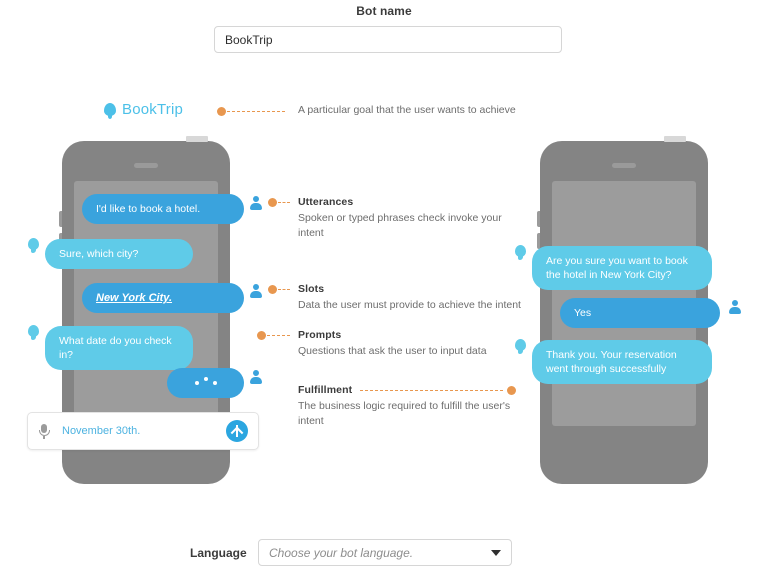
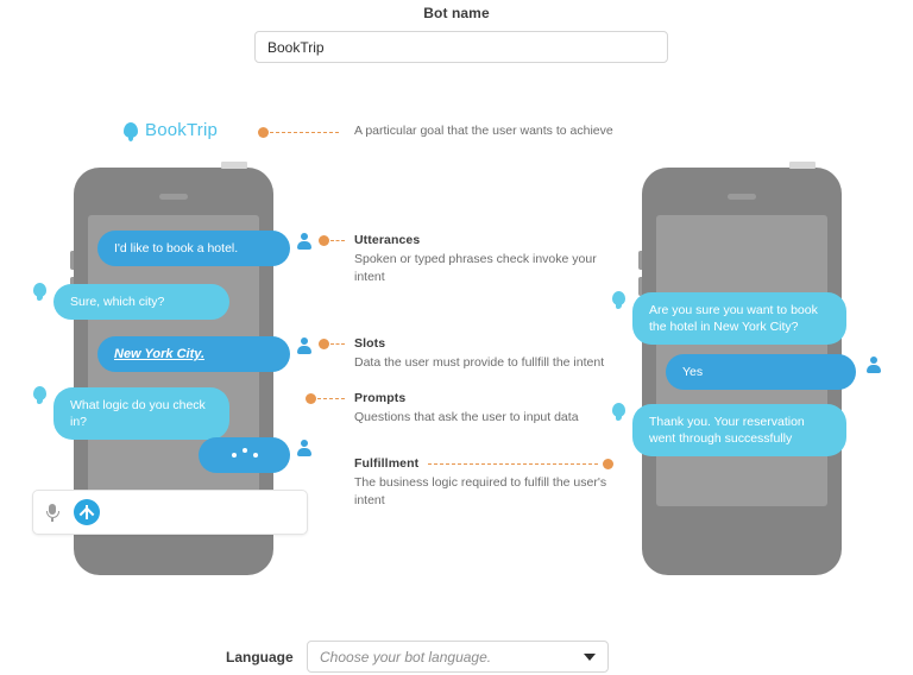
  Bot name
  BookTrip
  BookTrip
  I'd like to book a hotel.
  Sure, which city?
  New York City.
- What date do you check in?
+ What logic do you check in?
- November 30th.
  Are you sure you want to book the hotel in New York City?
  Yes
  Thank you. Your reservation went through successfully
  A particular goal that the user wants to achieve
  Utterances
  Spoken or typed phrases check invoke your intent
  Slots
- Data the user must provide to achieve the intent
+ Data the user must provide to fullfill the intent
  Prompts
  Questions that ask the user to input data
  Fulfillment
  The business logic required to fulfill the user's intent
  Language
  Choose your bot language.
